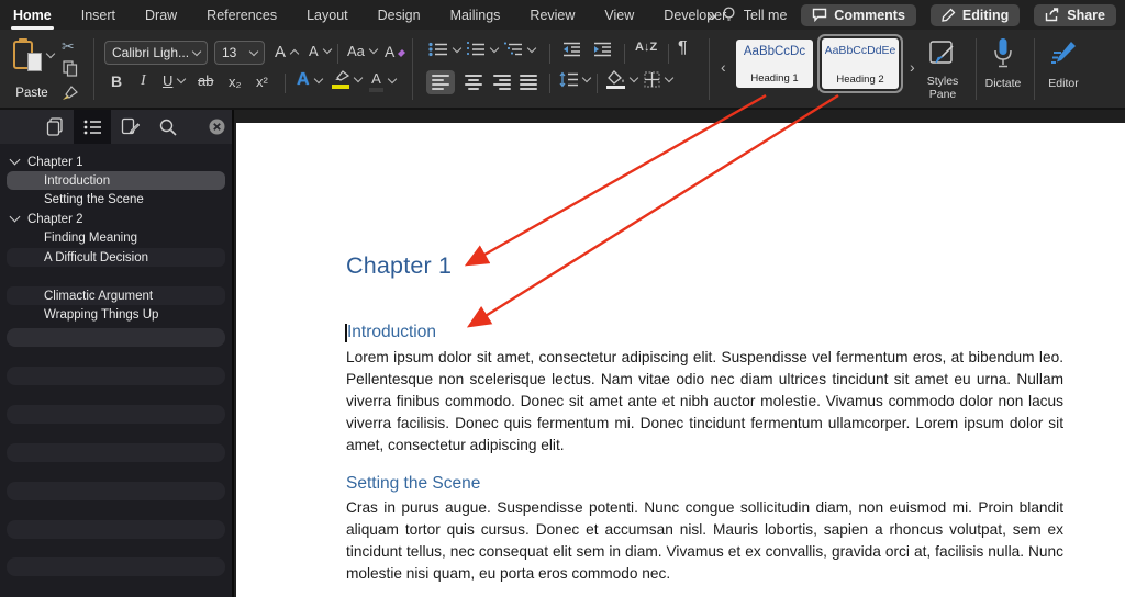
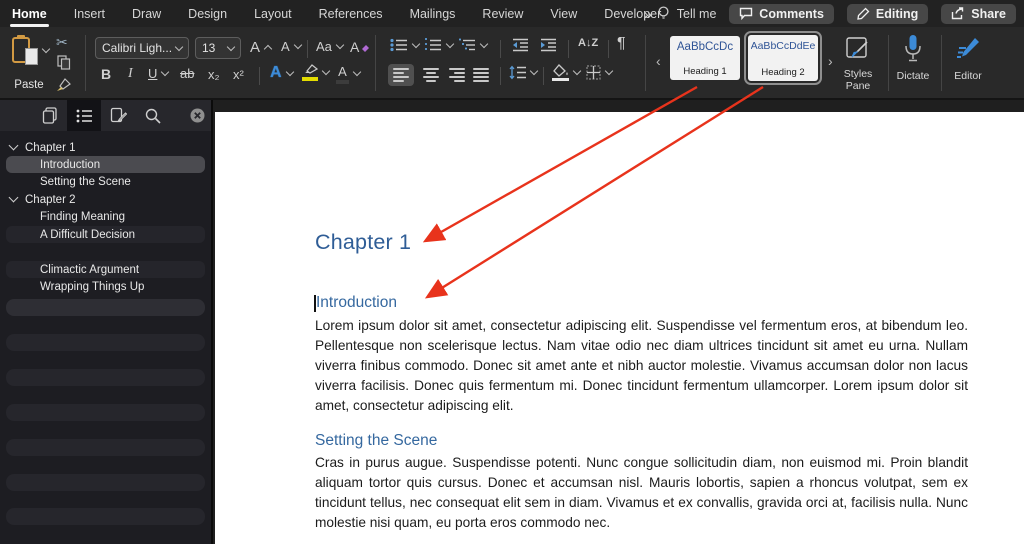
  Home
  Insert
  Draw
- References
+ Design
  Layout
- Design
+ References
  Mailings
  Review
  View
  Develope
  »
  Tell me
  Comments
  Editing
  Share
  Paste
  ✂
  Calibri Ligh...
  13
  A
  A
  Aa
  A
  B
  I
  U
  ab
  x₂
  x²
  A
  A
  A↓Z
  ¶
  ‹
  AaBbCcDc
  Heading 1
  AaBbCcDdEe
  Heading 2
  ›
  Styles
  Pane
  Dictate
  Editor
  Chapter 1
  Introduction
  Setting the Scene
  Chapter 2
  Finding Meaning
  A Difficult Decision
  Climactic Argument
  Wrapping Things Up
  Chapter 1
  Introduction
- Lorem ipsum dolor sit amet, consectetur adipiscing elit. Suspendisse vel fermentum eros, at bibendum leo. Pellentesque non scelerisque lectus. Nam vitae odio nec diam ultrices tincidunt sit amet eu urna. Nullam viverra finibus commodo. Donec sit amet ante et nibh auctor molestie. Vivamus commodo dolor non lacus viverra facilisis. Donec quis fermentum mi. Donec tincidunt fermentum ullamcorper. Lorem ipsum dolor sit amet, consectetur adipiscing elit.
+ Lorem ipsum dolor sit amet, consectetur adipiscing elit. Suspendisse vel fermentum eros, at bibendum leo. Pellentesque non scelerisque lectus. Nam vitae odio nec diam ultrices tincidunt sit amet eu urna. Nullam viverra finibus commodo. Donec sit amet ante et nibh auctor molestie. Vivamus accumsan dolor non lacus viverra facilisis. Donec quis fermentum mi. Donec tincidunt fermentum ullamcorper. Lorem ipsum dolor sit amet, consectetur adipiscing elit.
  Setting the Scene
  Cras in purus augue. Suspendisse potenti. Nunc congue sollicitudin diam, non euismod mi. Proin blandit aliquam tortor quis cursus. Donec et accumsan nisl. Mauris lobortis, sapien a rhoncus volutpat, sem ex tincidunt tellus, nec consequat elit sem in diam. Vivamus et ex convallis, gravida orci at, facilisis nulla. Nunc molestie nisi quam, eu porta eros commodo nec.
